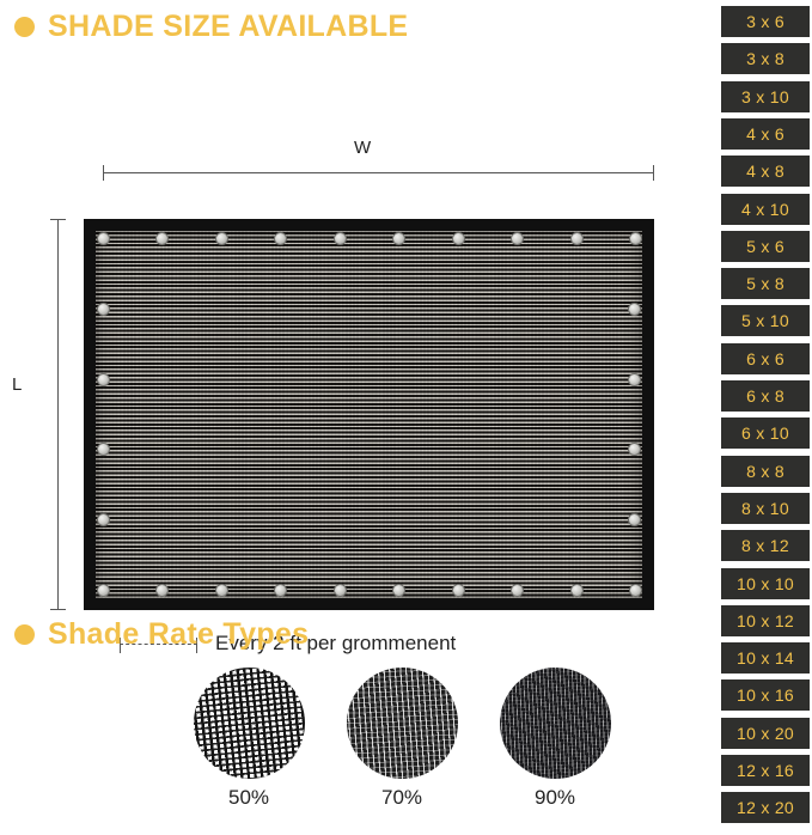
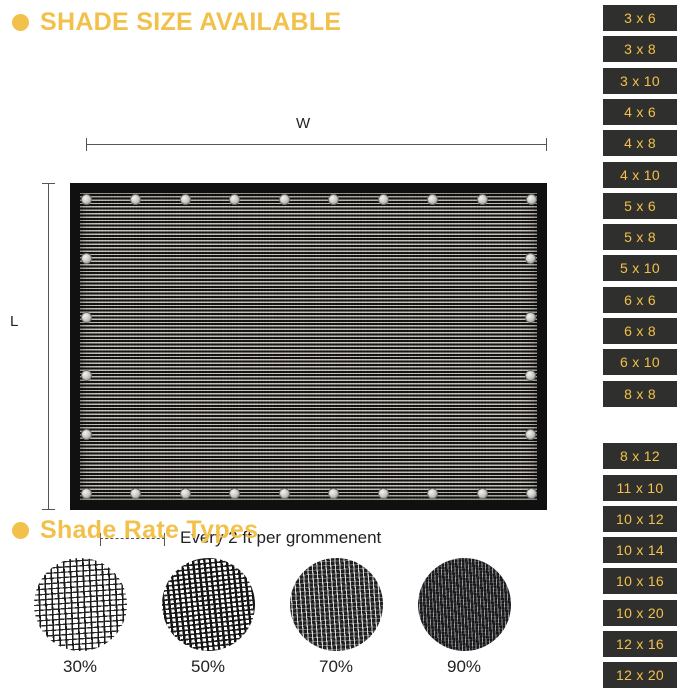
  SHADE SIZE AVAILABLE
  W
  L
  Every 2 ft per grommenent
  Shade Rate Types
+ 30%
  50%
  70%
  90%
  3 x 6
  3 x 8
  3 x 10
  4 x 6
  4 x 8
  4 x 10
  5 x 6
  5 x 8
  5 x 10
  6 x 6
  6 x 8
  6 x 10
  8 x 8
- 8 x 10
  8 x 12
- 10 x 10
+ 11 x 10
  10 x 12
  10 x 14
  10 x 16
  10 x 20
  12 x 16
  12 x 20
